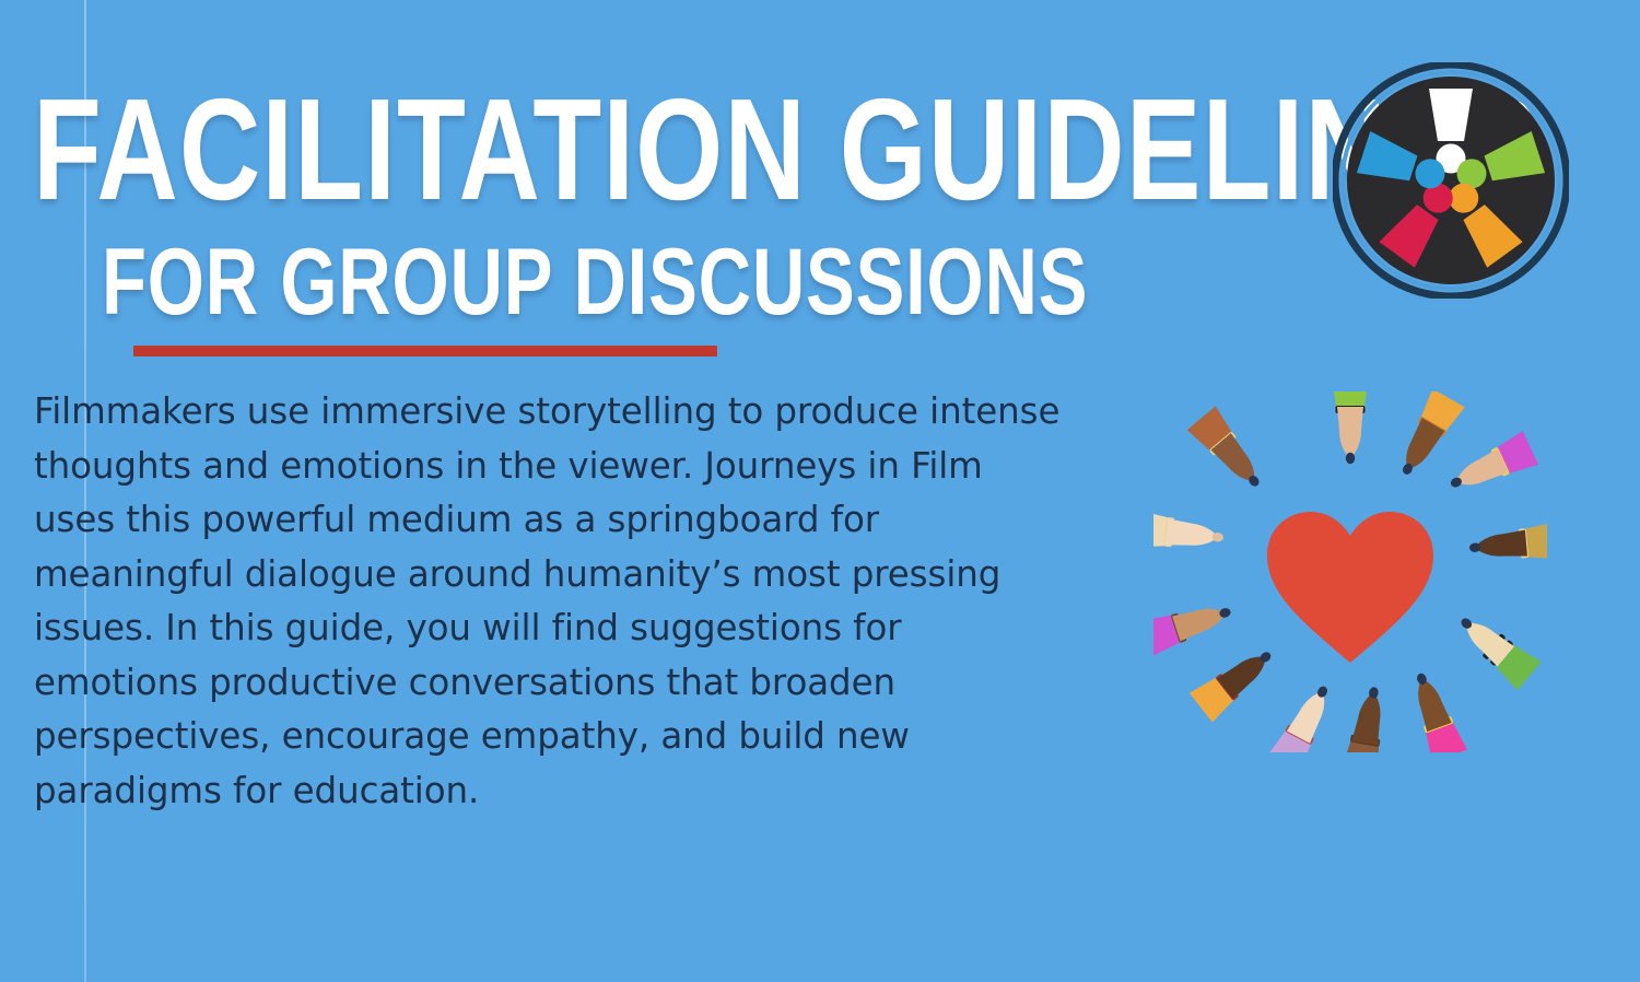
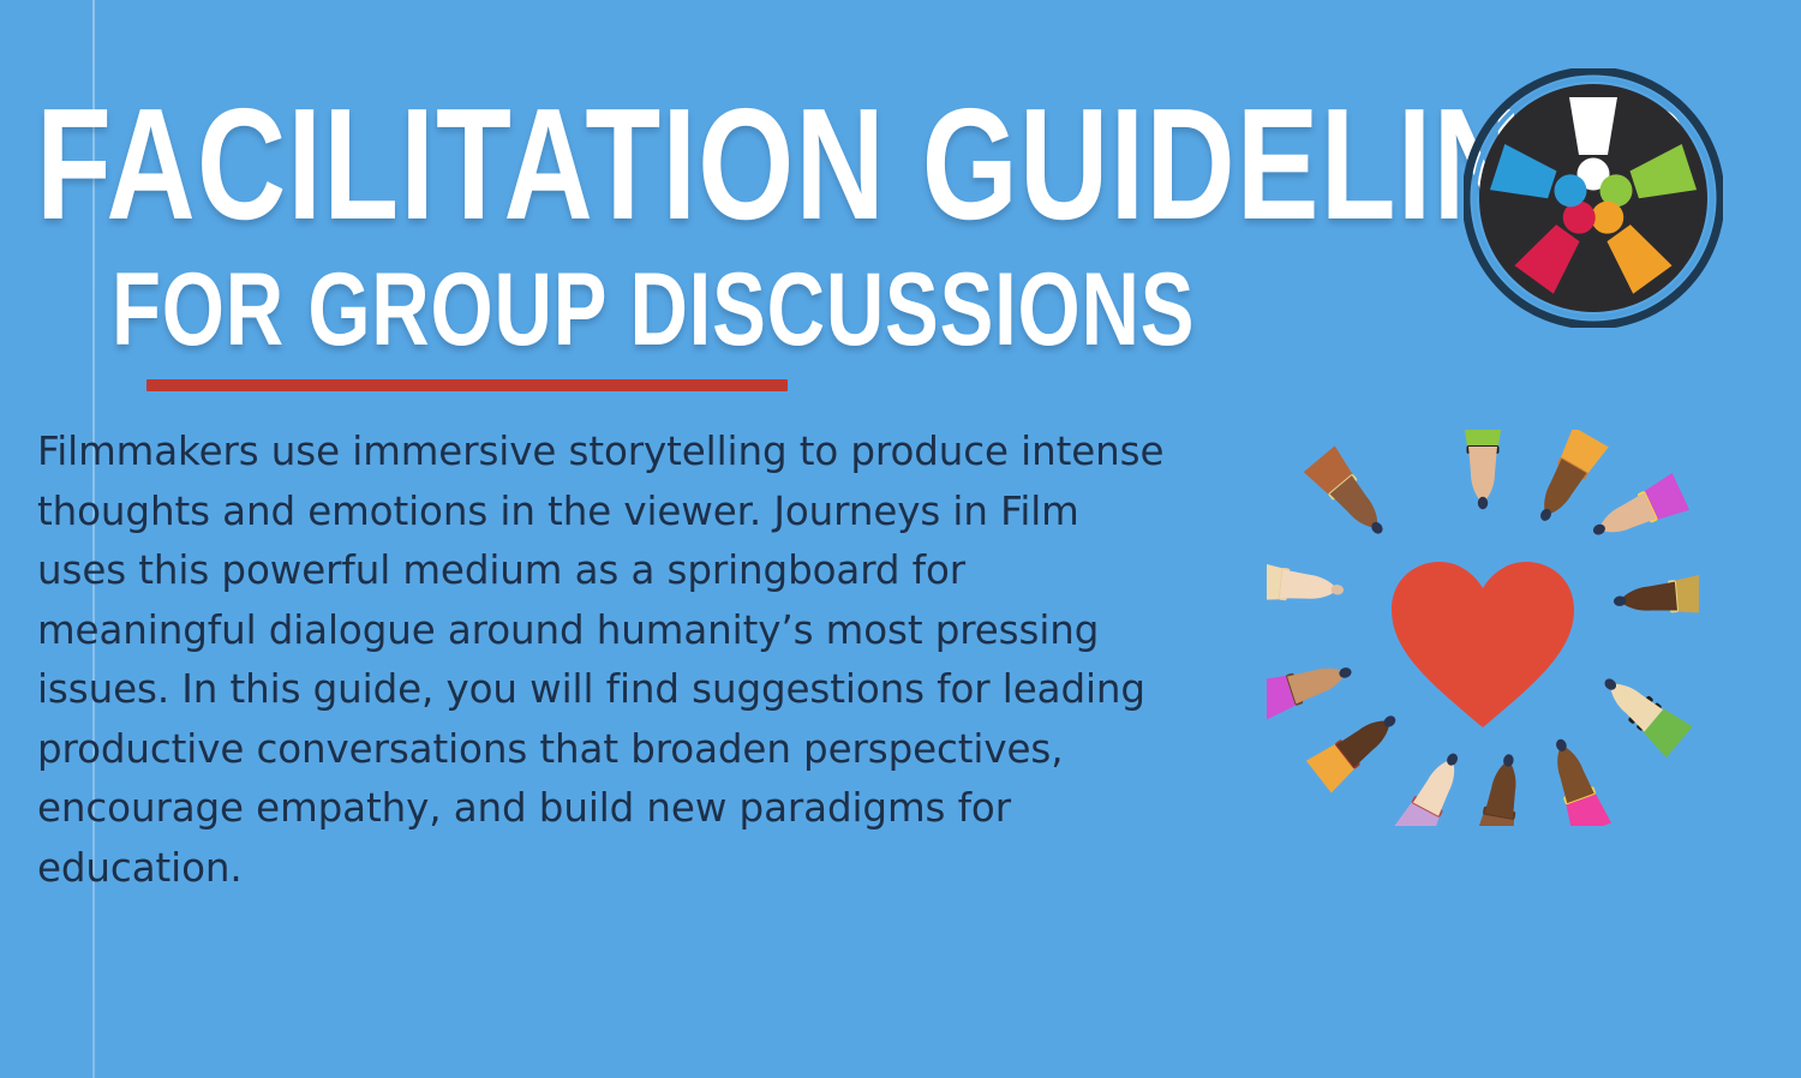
  FACILITATION GUIDELI
  FOR GROUP DISCUSSIONS
- Filmmakers use immersive storytelling to produce intense thoughts and emotions in the viewer. Journeys in Film uses this powerful medium as a springboard for meaningful dialogue around humanity’s most pressing issues. In this guide, you will find suggestions for emotions productive conversations that broaden perspectives, encourage empathy, and build new paradigms for education.
+ Filmmakers use immersive storytelling to produce intense thoughts and emotions in the viewer. Journeys in Film uses this powerful medium as a springboard for meaningful dialogue around humanity’s most pressing issues. In this guide, you will find suggestions for leading productive conversations that broaden perspectives, encourage empathy, and build new paradigms for education.
